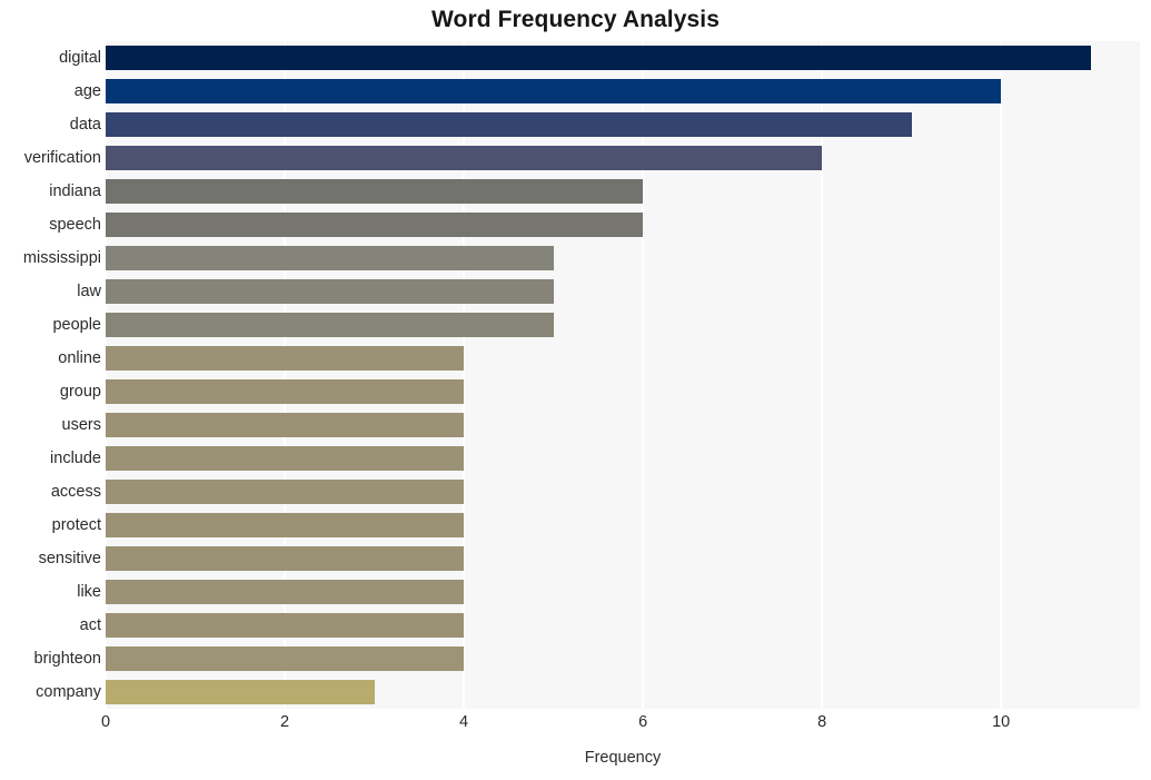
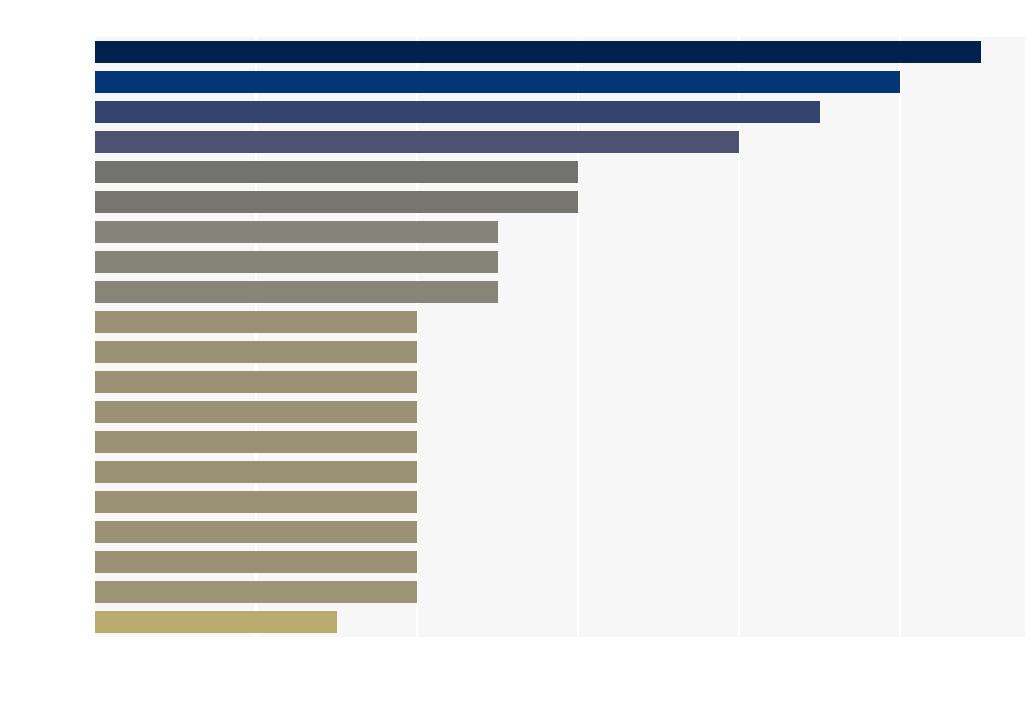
- Word Frequency Analysis
- digital
- age
- data
- verification
- indiana
- speech
- mississippi
- law
- people
- online
- group
- users
- include
- access
- protect
- sensitive
- like
- act
- brighteon
- company
- 0
- 2
- 4
- 6
- 8
- 10
- Frequency
